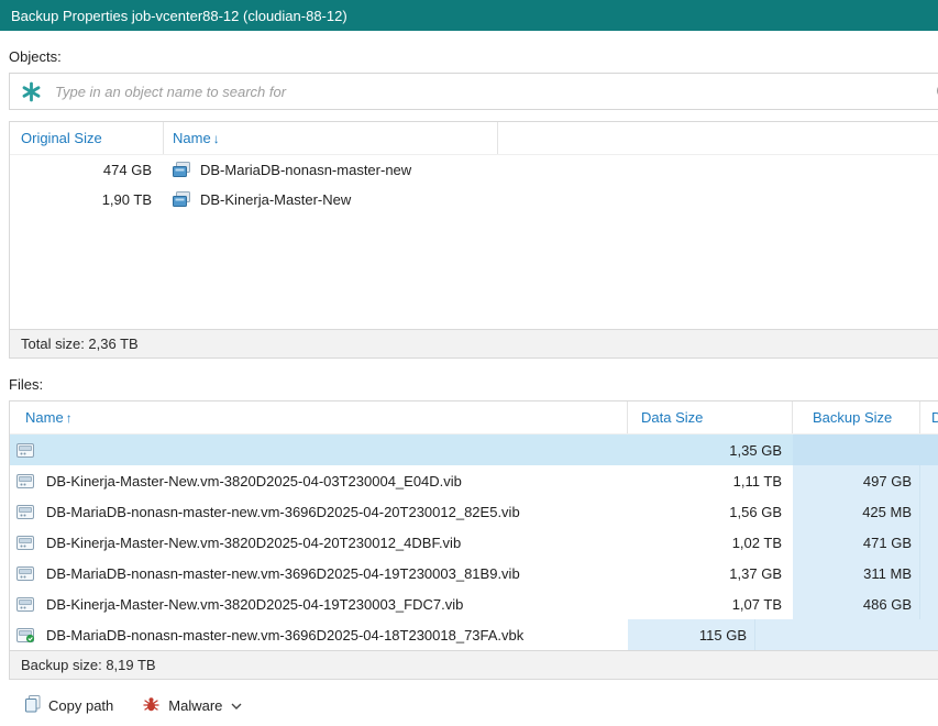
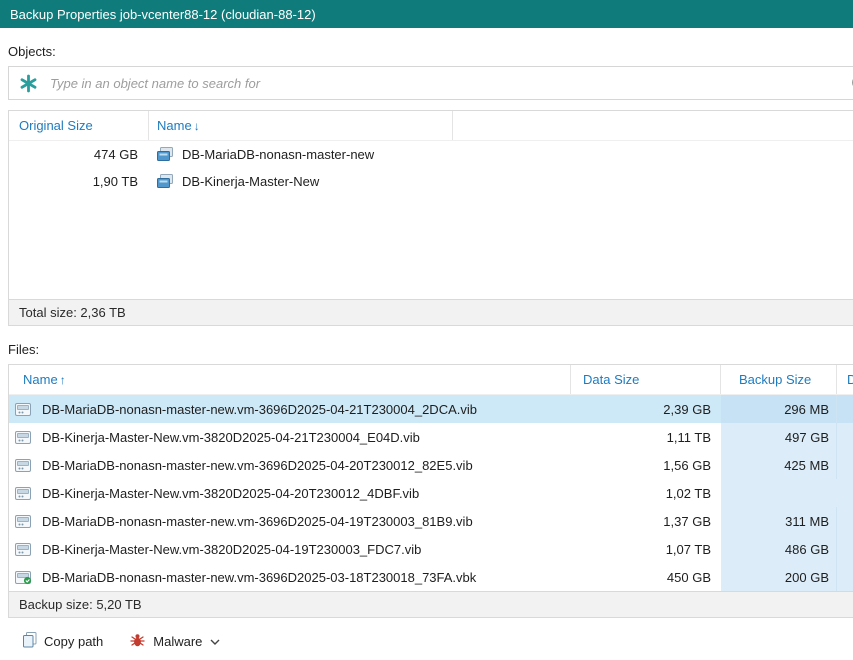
  Backup Properties job-vcenter88-12 (cloudian-88-12)
  Objects:
  Type in an object name to search for
  Original Size
  Name
  ↓
  474 GB
  DB-MariaDB-nonasn-master-new
  1,90 TB
  DB-Kinerja-Master-New
  Total size: 2,36 TB
  Files:
  Name
  ↑
  Data Size
  Backup Size
  D
+ DB-MariaDB-nonasn-master-new.vm-3696D2025-04-21T230004_2DCA.vib
- 1,35 GB
+ 2,39 GB
+ 296 MB
- DB-Kinerja-Master-New.vm-3820D2025-04-03T230004_E04D.vib
+ DB-Kinerja-Master-New.vm-3820D2025-04-21T230004_E04D.vib
  1,11 TB
  497 GB
  DB-MariaDB-nonasn-master-new.vm-3696D2025-04-20T230012_82E5.vib
  1,56 GB
  425 MB
  DB-Kinerja-Master-New.vm-3820D2025-04-20T230012_4DBF.vib
  1,02 TB
- 471 GB
  DB-MariaDB-nonasn-master-new.vm-3696D2025-04-19T230003_81B9.vib
  1,37 GB
  311 MB
  DB-Kinerja-Master-New.vm-3820D2025-04-19T230003_FDC7.vib
  1,07 TB
  486 GB
- DB-MariaDB-nonasn-master-new.vm-3696D2025-04-18T230018_73FA.vbk
+ DB-MariaDB-nonasn-master-new.vm-3696D2025-03-18T230018_73FA.vbk
+ 450 GB
- 115 GB
+ 200 GB
- Backup size: 8,19 TB
+ Backup size: 5,20 TB
  Copy path
  Malware
